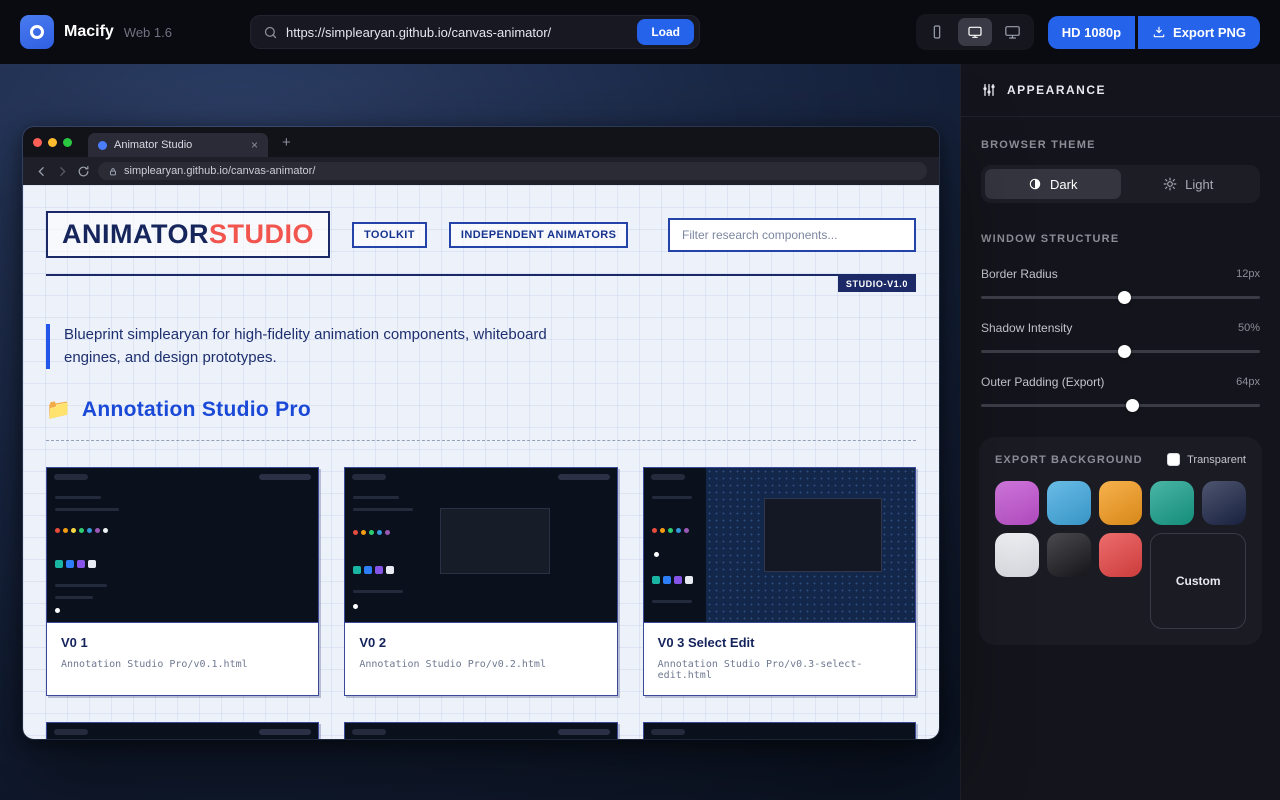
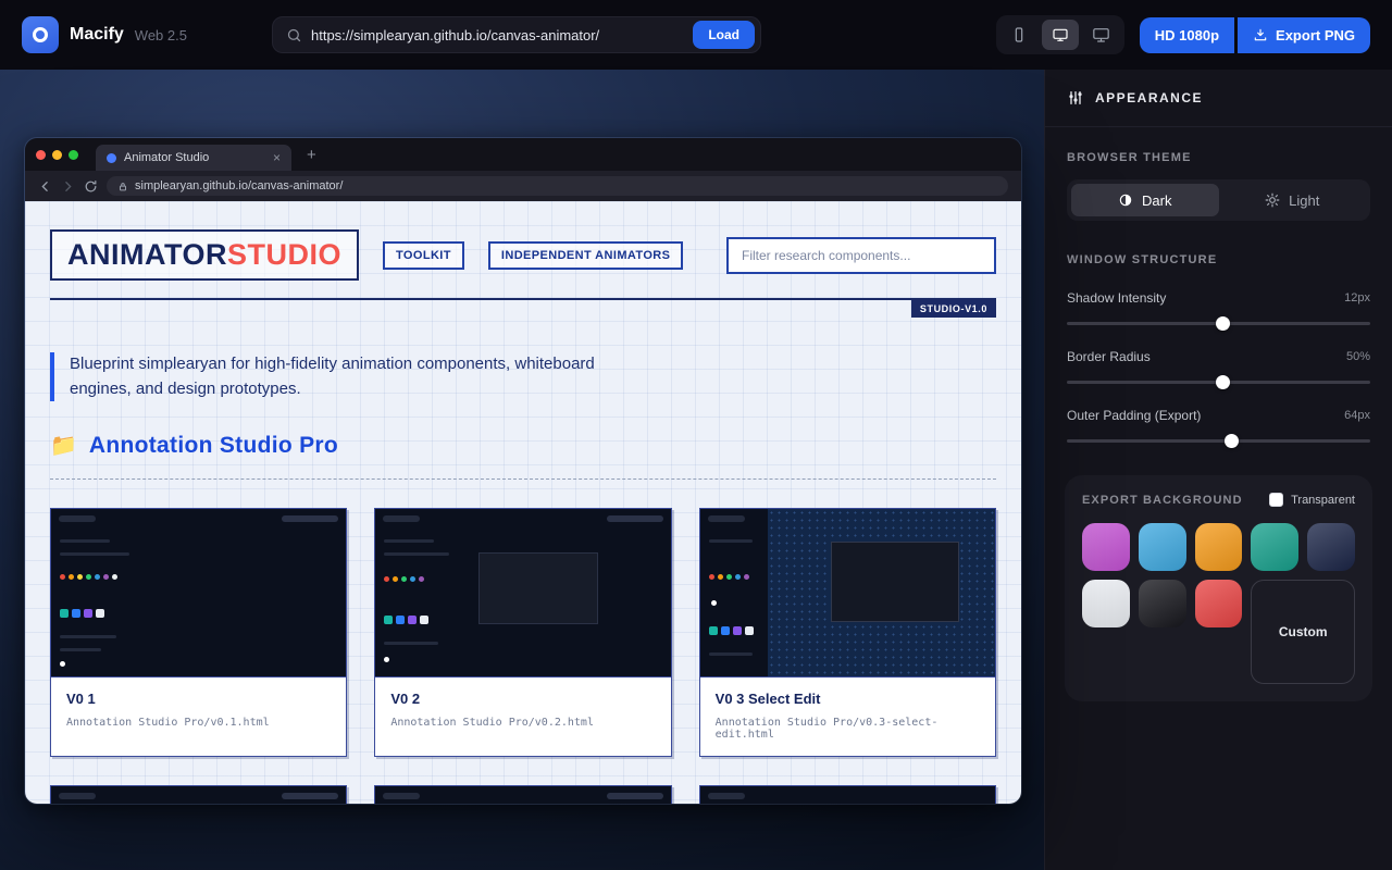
  Macify
- Web 1.6
+ Web 2.5
  https://simplearyan.github.io/canvas-animator/
  Load
  HD 1080p
  Export PNG
  Animator Studio
  ×
  +
  simplearyan.github.io/canvas-animator/
  ANIMATORSTUDIO
  TOOLKIT
  INDEPENDENT ANIMATORS
  Filter research components...
  STUDIO-V1.0
  Blueprint simplearyan for high-fidelity animation components, whiteboard engines, and design prototypes.
  📁
  Annotation Studio Pro
  V0 1
  Annotation Studio Pro/v0.1.html
  V0 2
  Annotation Studio Pro/v0.2.html
  V0 3 Select Edit
  Annotation Studio Pro/v0.3-select-edit.html
  APPEARANCE
  BROWSER THEME
  Dark
  Light
  WINDOW STRUCTURE
- Border Radius
+ Shadow Intensity
  12px
- Shadow Intensity
+ Border Radius
  50%
  Outer Padding (Export)
  64px
  EXPORT BACKGROUND
  Transparent
  Custom
